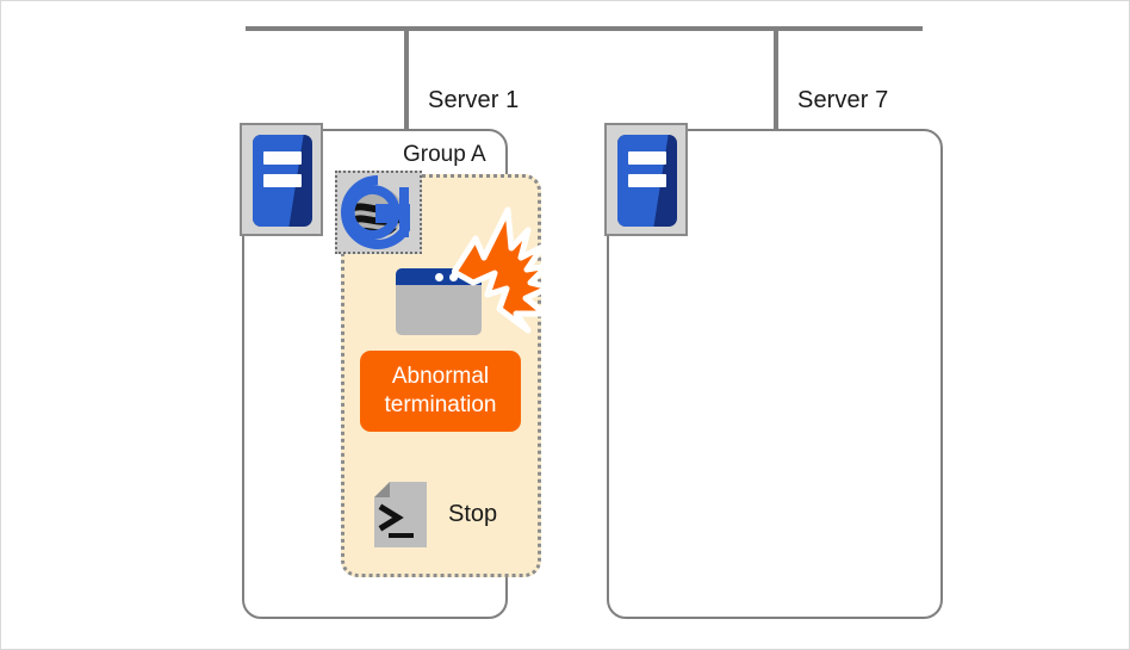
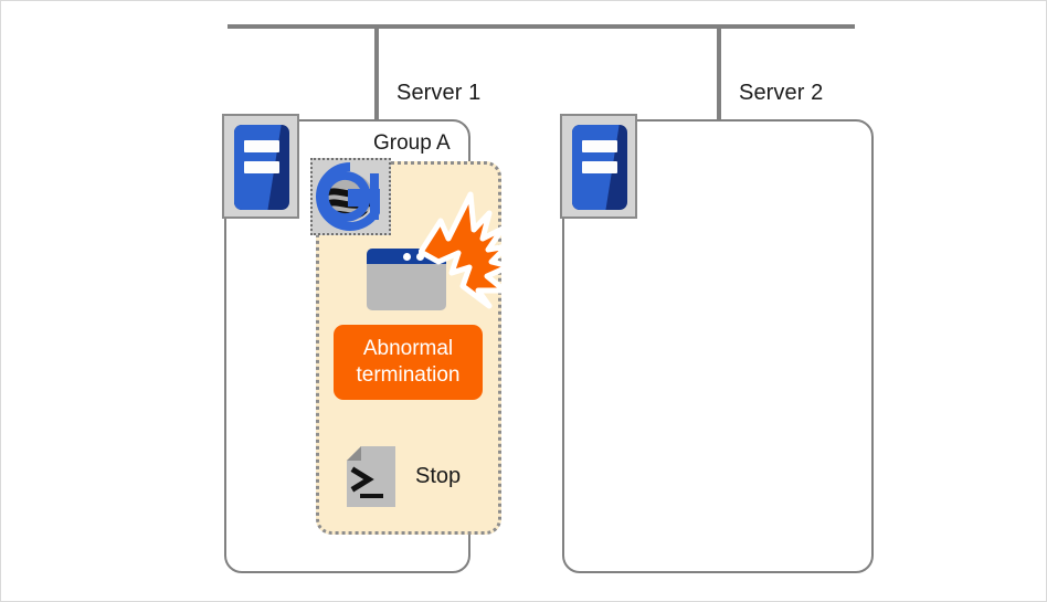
  Server 1
- Server 7
+ Server 2
  Group A
  Abnormal
  termination
  Stop
